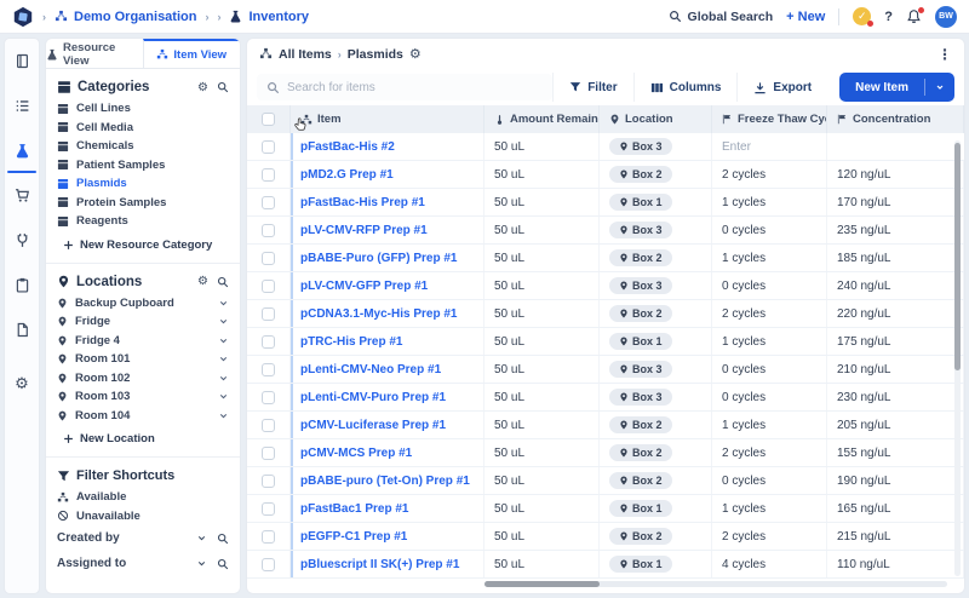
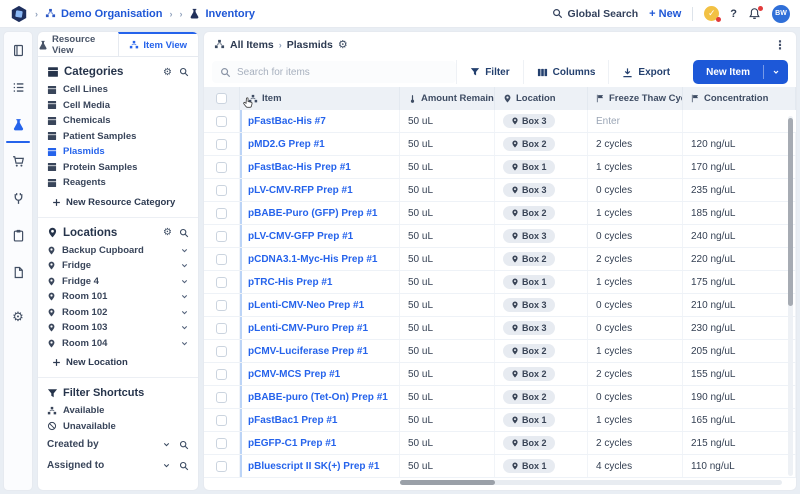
  ›
  Demo Organisation
  ›
  ›
  Inventory
  Global Search
  + New
  ✓
  ?
  ⚙
  Resource View
  Item View
  Categories
  ⚙
  Cell Lines
  Cell Media
  Chemicals
  Patient Samples
  Plasmids
  Protein Samples
  Reagents
  New Resource Category
  Locations
  ⚙
  Backup Cupboard
  Fridge
  Fridge 4
  Room 101
  Room 102
  Room 103
  Room 104
  New Location
  Filter Shortcuts
  Available
  Unavailable
  Created by
  Assigned to
  All Items
  ›
  Plasmids
  ⚙
  ⋮
  Search for items
  Filter
  Columns
  Export
  New Item
  Item
  Amount Remain
  Location
  Freeze Thaw Cy
  Concentration
- pFastBac-His #2
+ pFastBac-His #7
  50 uL
  Box 3
  Enter
  pMD2.G Prep #1
  50 uL
  Box 2
  2 cycles
  120 ng/uL
  pFastBac-His Prep #1
  50 uL
  Box 1
  1 cycles
  170 ng/uL
  pLV-CMV-RFP Prep #1
  50 uL
  Box 3
  0 cycles
  235 ng/uL
  pBABE-Puro (GFP) Prep #1
  50 uL
  Box 2
  1 cycles
  185 ng/uL
  pLV-CMV-GFP Prep #1
  50 uL
  Box 3
  0 cycles
  240 ng/uL
  pCDNA3.1-Myc-His Prep #1
  50 uL
  Box 2
  2 cycles
  220 ng/uL
  pTRC-His Prep #1
  50 uL
  Box 1
  1 cycles
  175 ng/uL
  pLenti-CMV-Neo Prep #1
  50 uL
  Box 3
  0 cycles
  210 ng/uL
  pLenti-CMV-Puro Prep #1
  50 uL
  Box 3
  0 cycles
  230 ng/uL
  pCMV-Luciferase Prep #1
  50 uL
  Box 2
  1 cycles
  205 ng/uL
  pCMV-MCS Prep #1
  50 uL
  Box 2
  2 cycles
  155 ng/uL
  pBABE-puro (Tet-On) Prep #1
  50 uL
  Box 2
  0 cycles
  190 ng/uL
  pFastBac1 Prep #1
  50 uL
  Box 1
  1 cycles
  165 ng/uL
  pEGFP-C1 Prep #1
  50 uL
  Box 2
  2 cycles
  215 ng/uL
  pBluescript II SK(+) Prep #1
  50 uL
  Box 1
  4 cycles
  110 ng/uL
